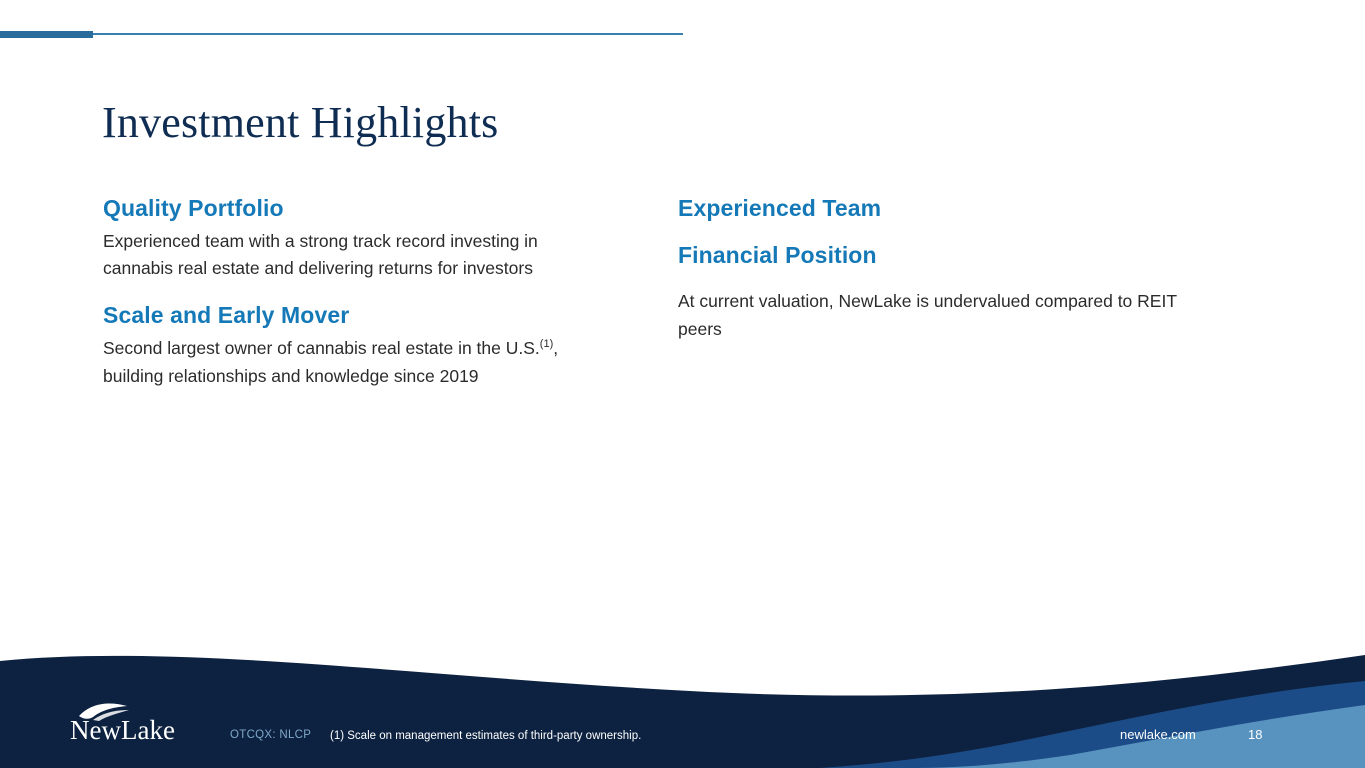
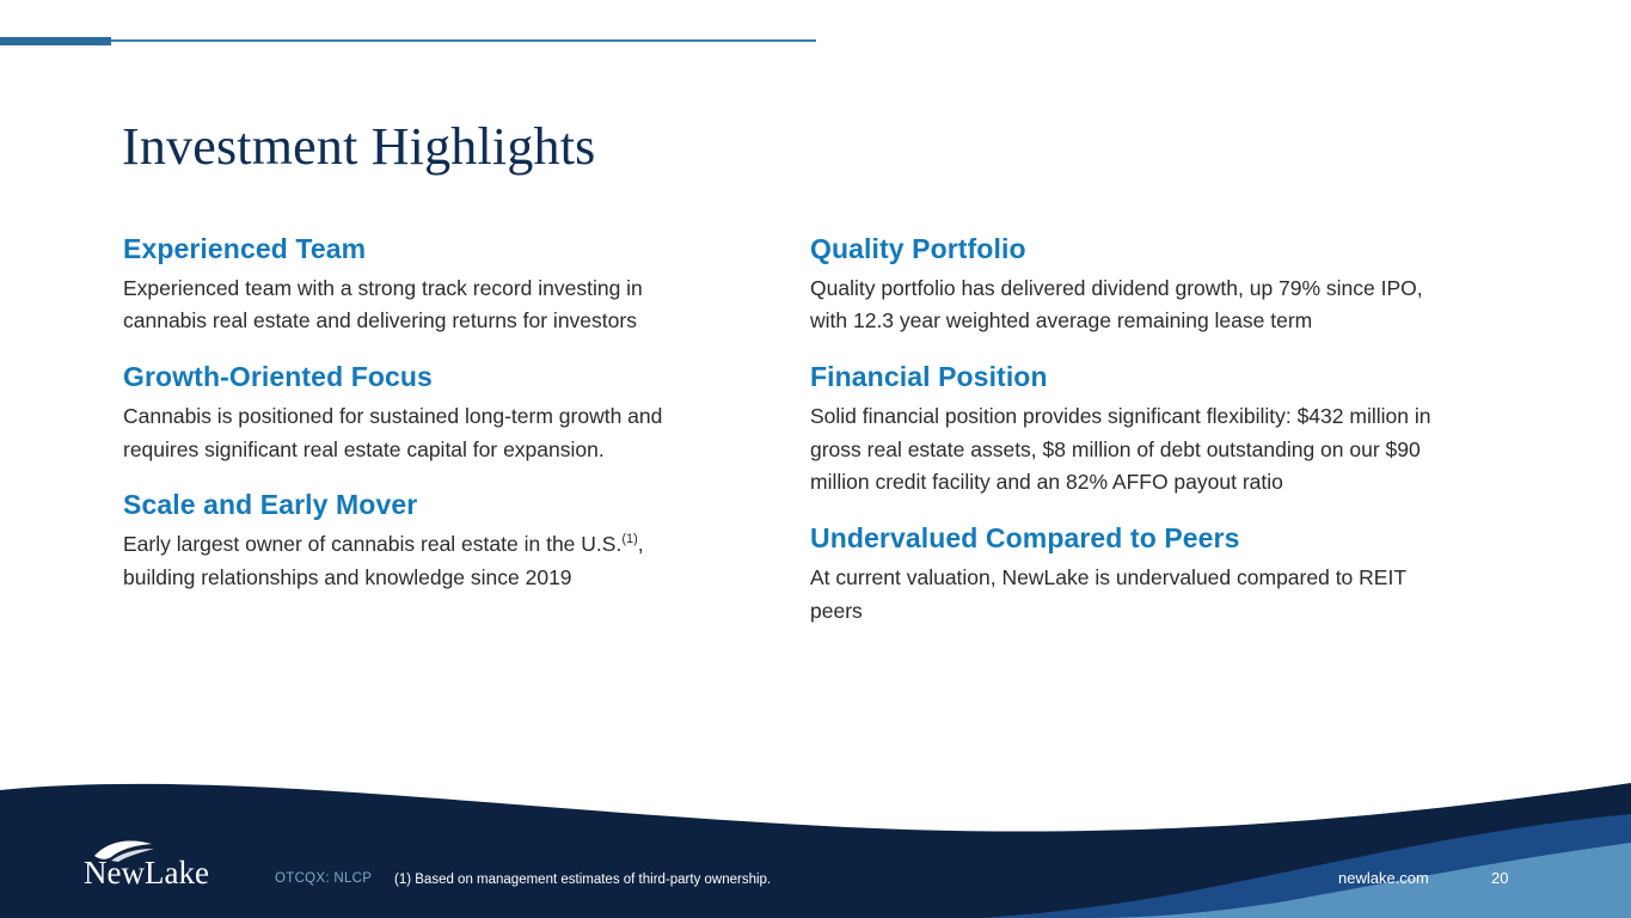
  Investment Highlights
- Quality Portfolio
+ Experienced Team
  Experienced team with a strong track record investing in cannabis real estate and delivering returns for investors
+ Growth-Oriented Focus
+ Cannabis is positioned for sustained long-term growth and requires significant real estate capital for expansion.
  Scale and Early Mover
- Second largest owner of cannabis real estate in the U.S.(1), building relationships and knowledge since 2019
+ Early largest owner of cannabis real estate in the U.S.(1), building relationships and knowledge since 2019
- Experienced Team
+ Quality Portfolio
+ Quality portfolio has delivered dividend growth, up 79% since IPO, with 12.3 year weighted average remaining lease term
  Financial Position
+ Solid financial position provides significant flexibility: $432 million in gross real estate assets, $8 million of debt outstanding on our $90 million credit facility and an 82% AFFO payout ratio
+ Undervalued Compared to Peers
  At current valuation, NewLake is undervalued compared to REIT peers
  NewLake
  OTCQX: NLCP
- (1) Scale on management estimates of third-party ownership.
+ (1) Based on management estimates of third-party ownership.
  newlake.com
- 18
+ 20
